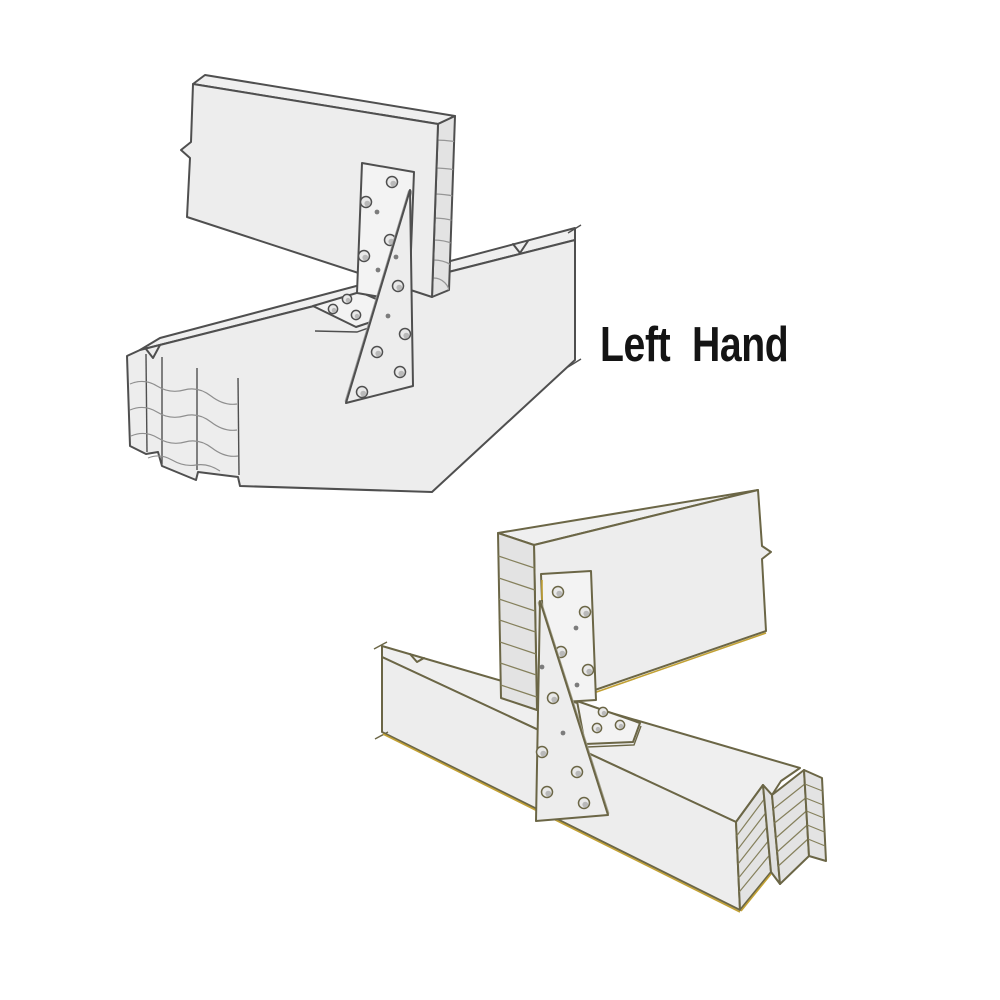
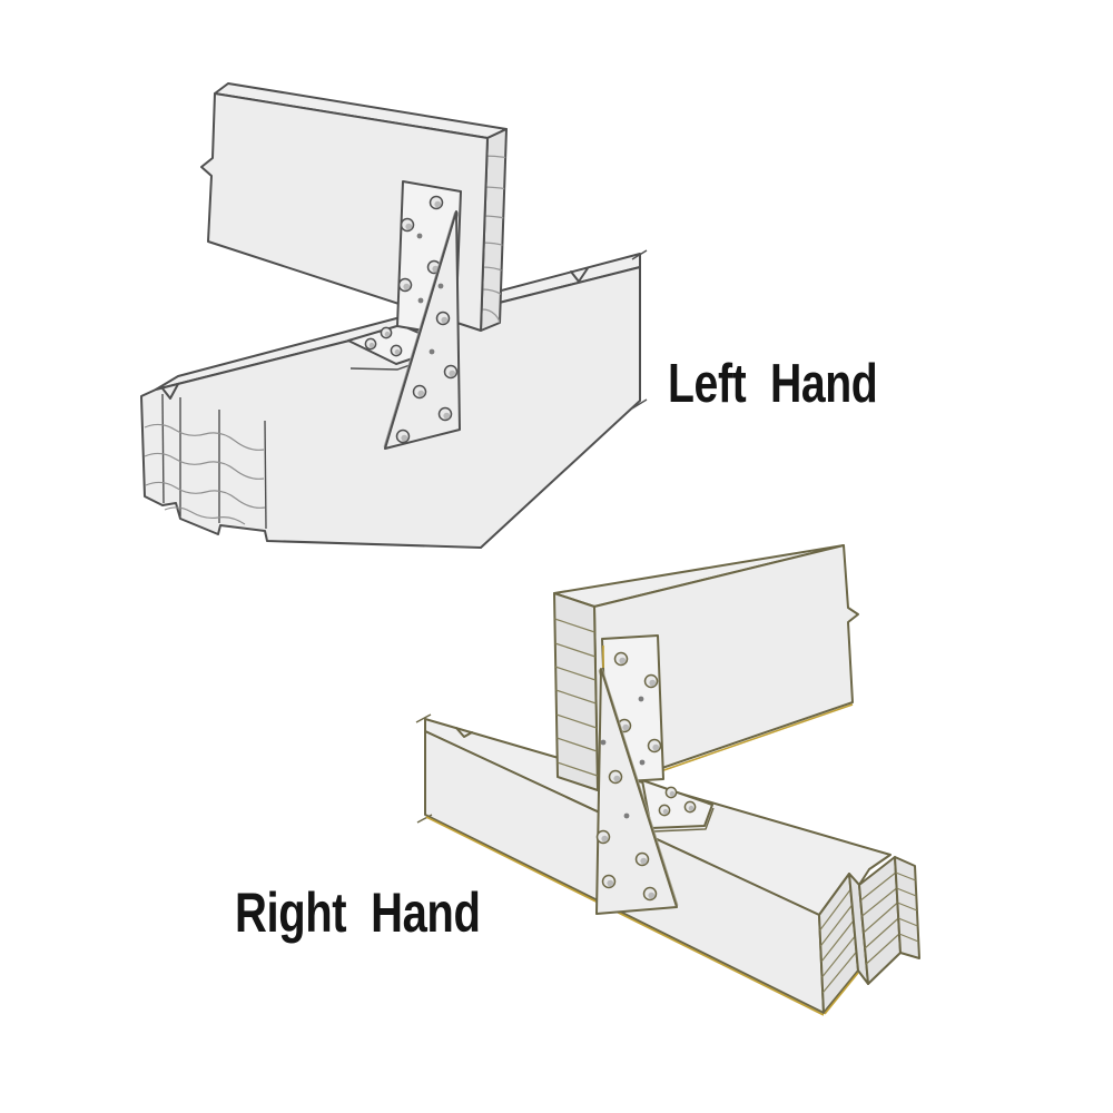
  Left Hand
+ Right Hand
